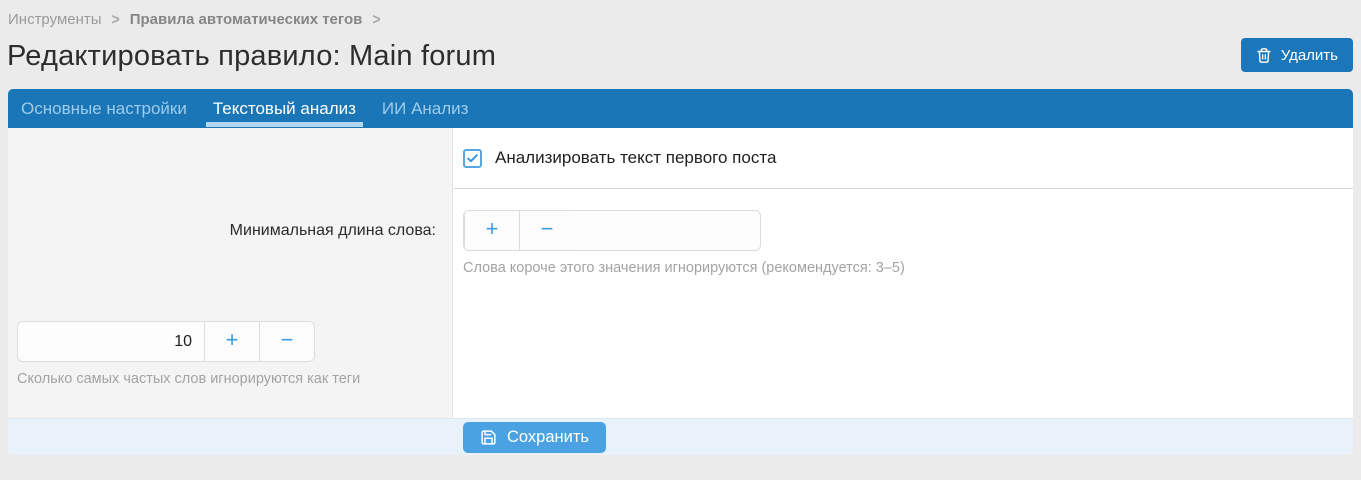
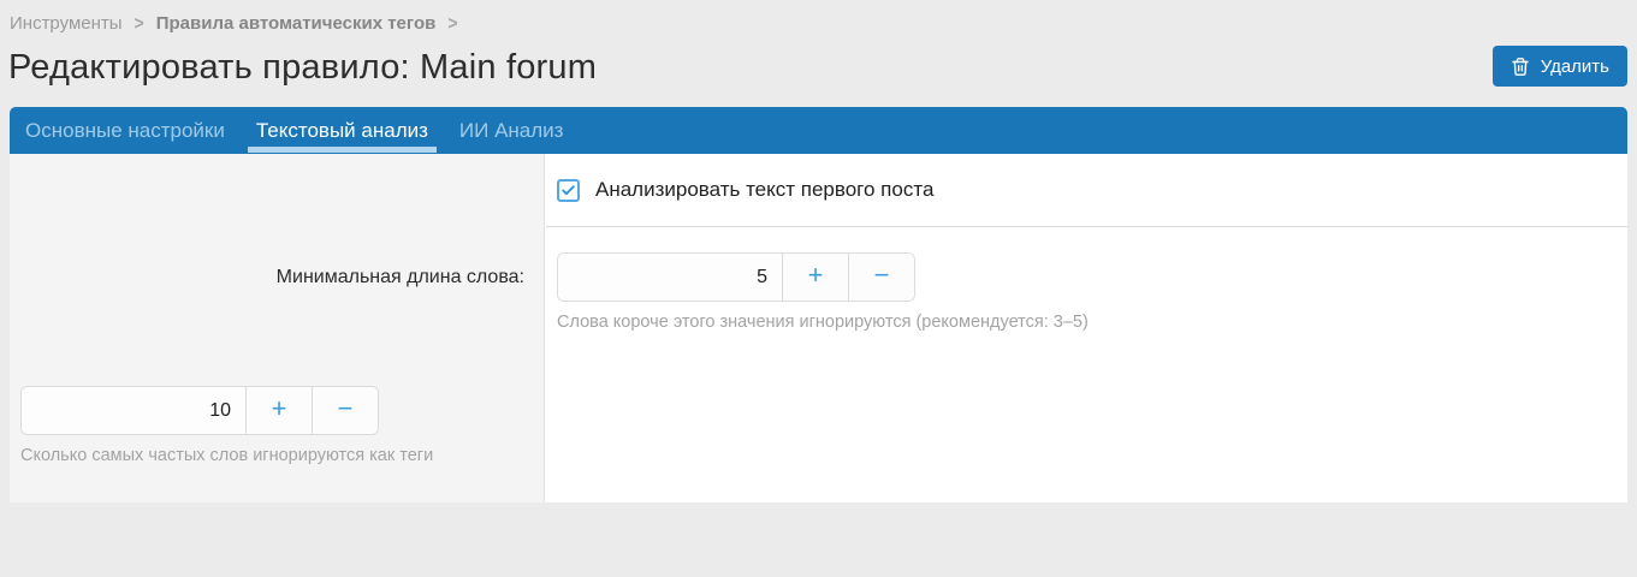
  Инструменты
  >
  Правила автоматических тегов
  >
  Редактировать правило: Main forum
  Удалить
  Основные настройки
  Текстовый анализ
  ИИ Анализ
  Анализировать текст первого поста
  Минимальная длина слова:
+ 5
  +
  −
  Слова короче этого значения игнорируются (рекомендуется: 3–5)
  10
  +
  −
  Сколько самых частых слов игнорируются как теги
- Сохранить
